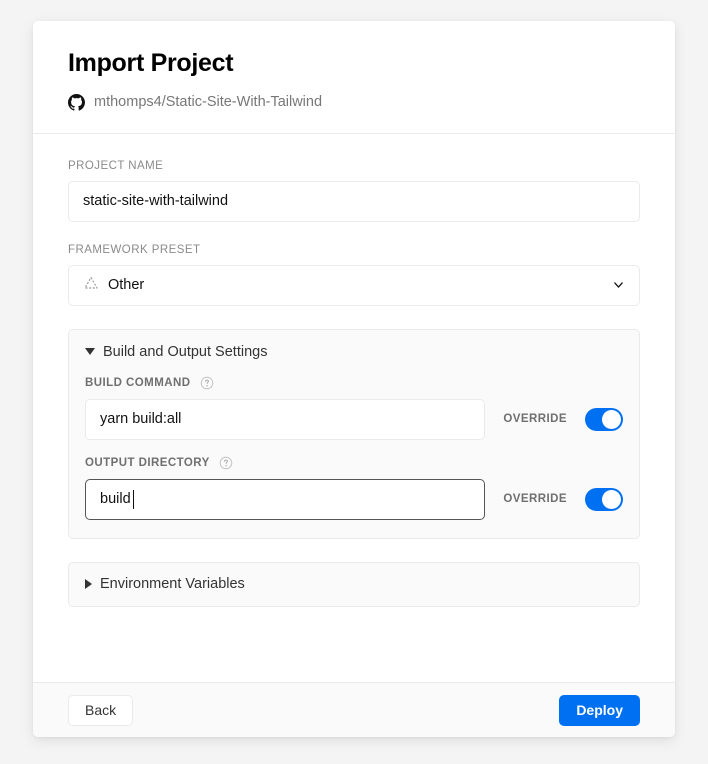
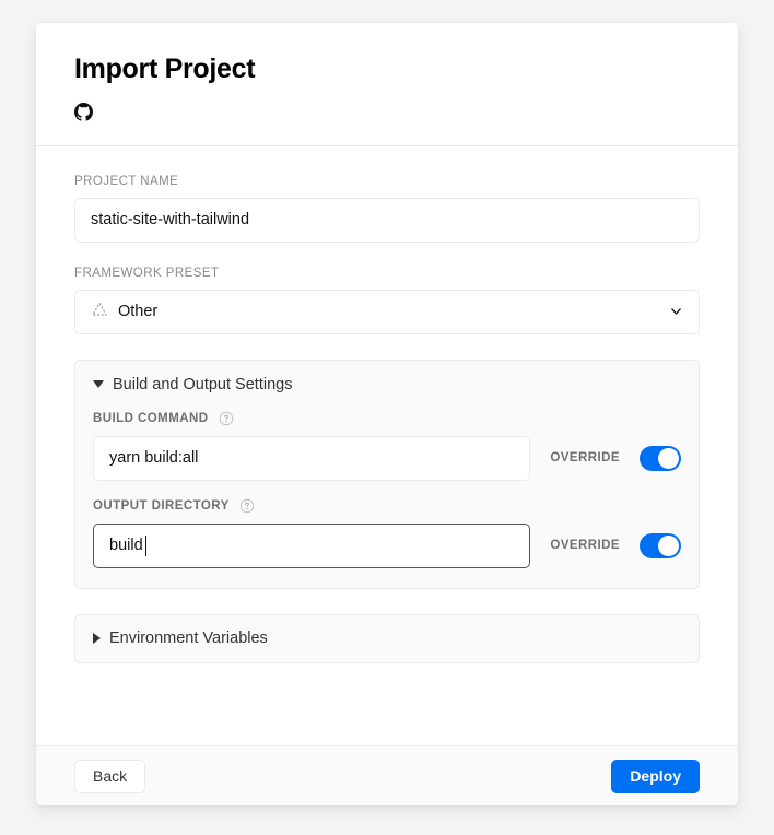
  Import Project
- mthomps4/Static-Site-With-Tailwind
  PROJECT NAME
  static-site-with-tailwind
  FRAMEWORK PRESET
  Other
  Build and Output Settings
  BUILD COMMAND
  yarn build:all
  OVERRIDE
  OUTPUT DIRECTORY
  build
  OVERRIDE
  Environment Variables
  Back
  Deploy
